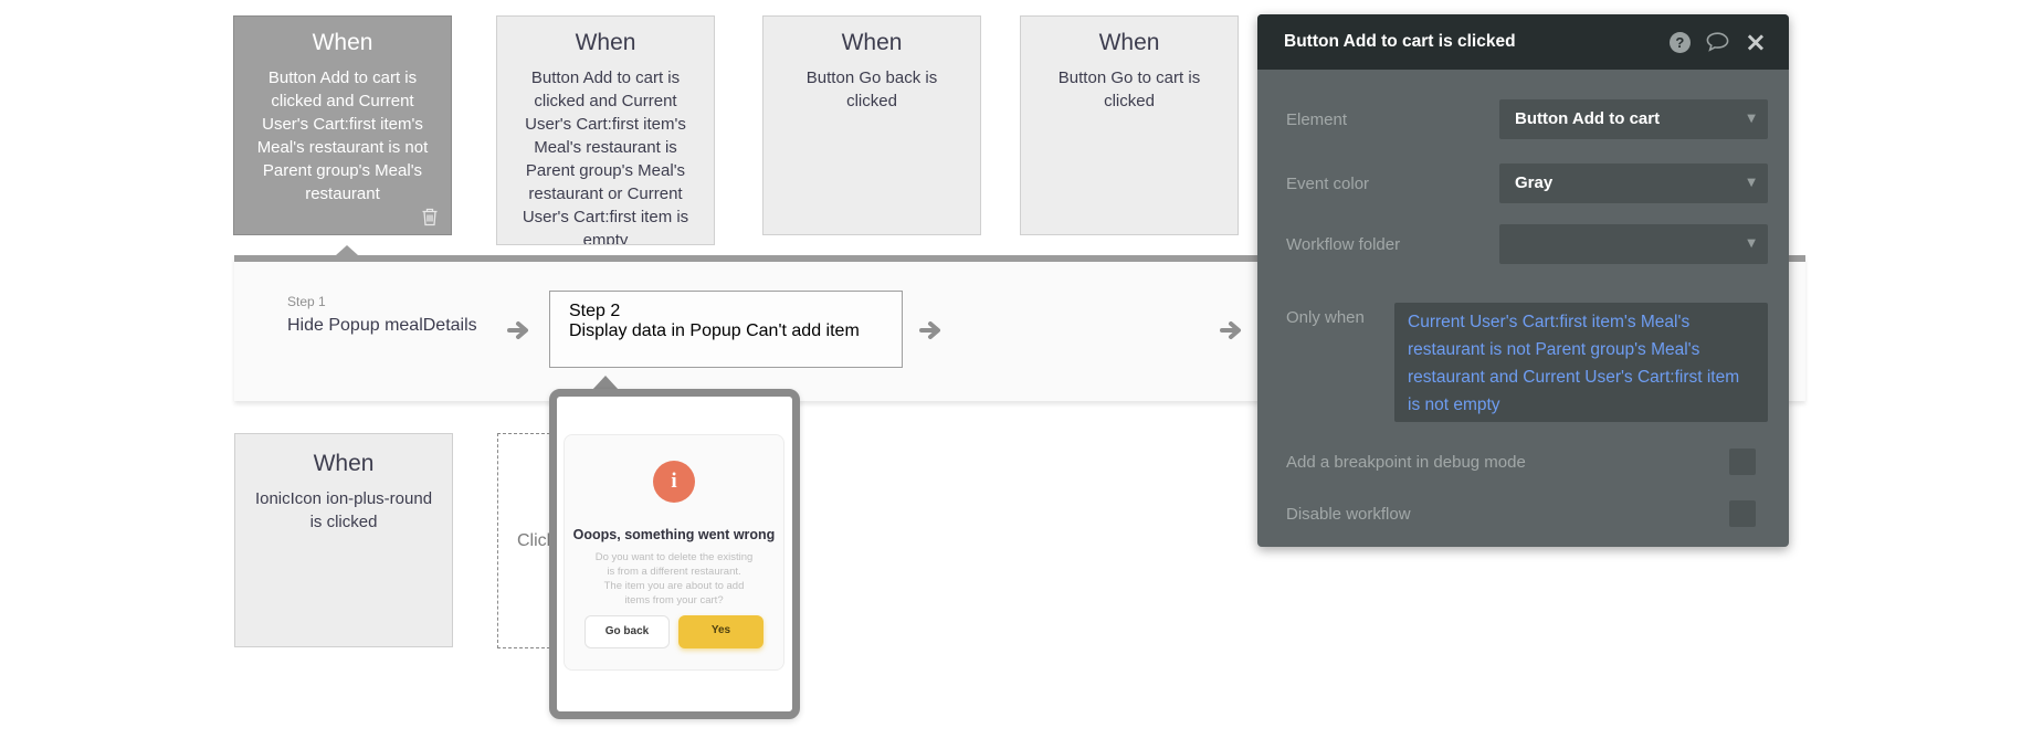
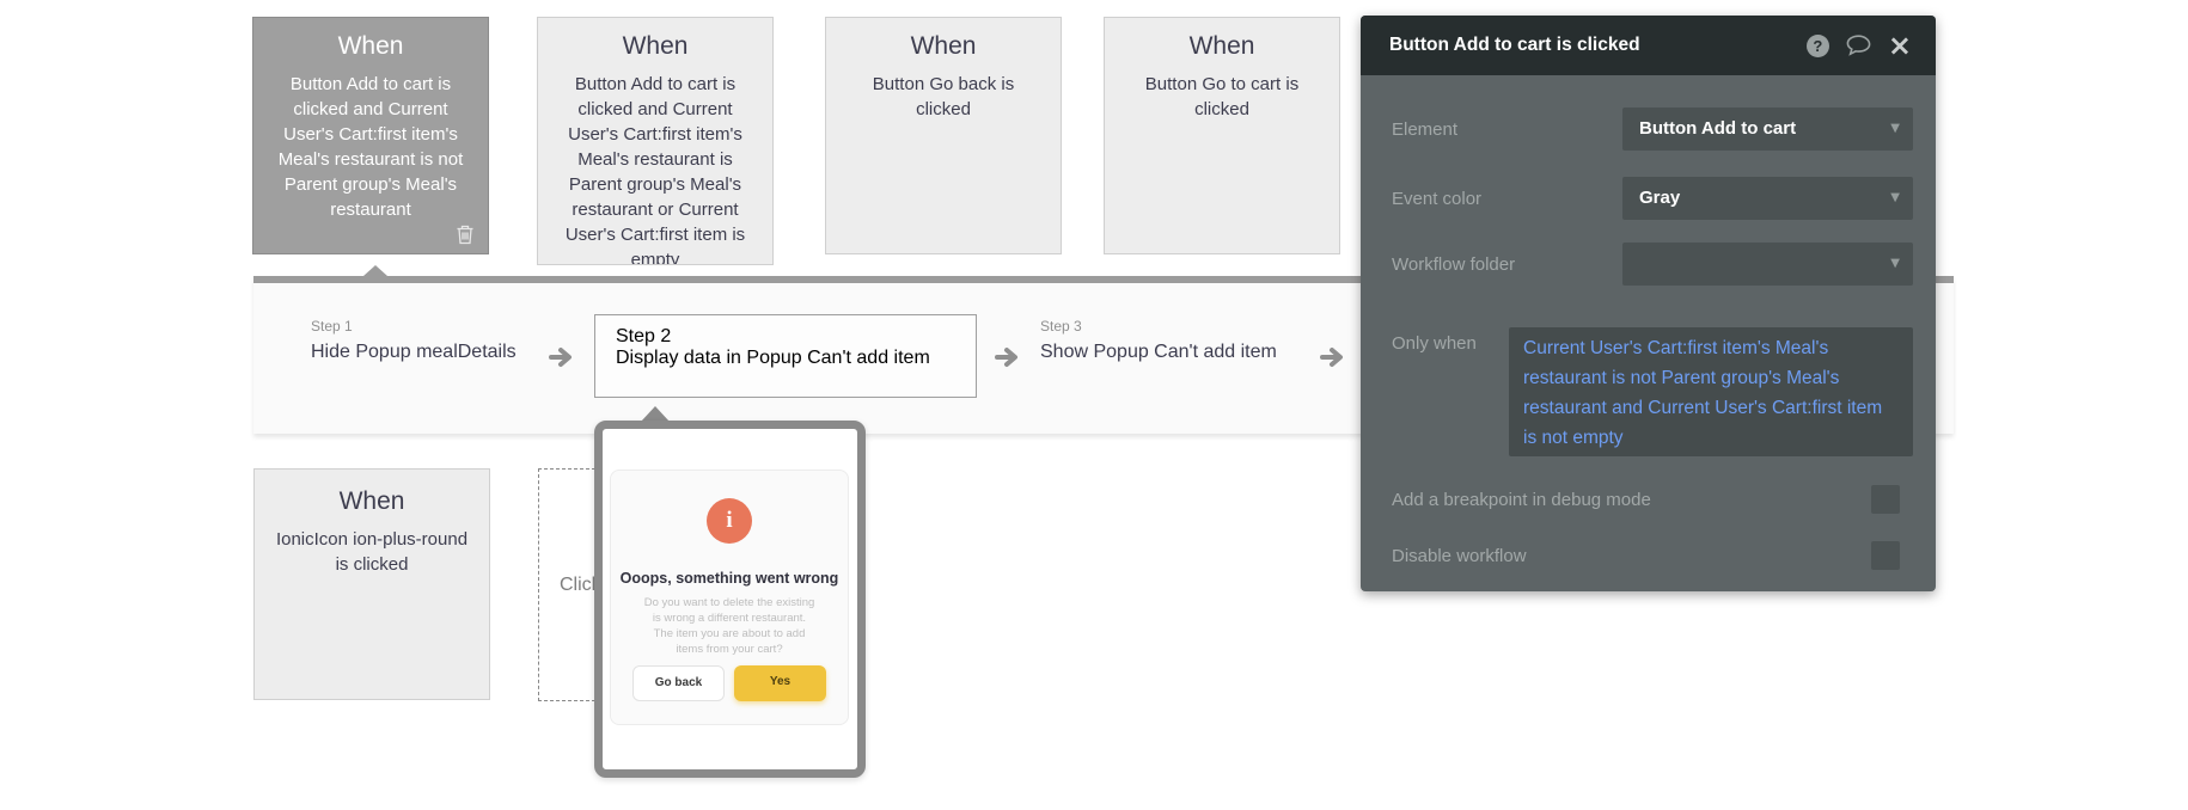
  When
  Button Add to cart is clicked and Current User's Cart:first item's Meal's restaurant is not Parent group's Meal's restaurant
  When
  Button Add to cart is clicked and Current User's Cart:first item's Meal's restaurant is Parent group's Meal's restaurant or Current User's Cart:first item is empty
  When
  Button Go back is clicked
  When
  Button Go to cart is clicked
  Step 1
  Hide Popup mealDetails
  Step 2
  Display data in Popup Can't add item
+ Step 3
+ Show Popup Can't add item
  When
  IonicIcon ion-plus-round is clicked
  i
  Ooops, something went wrong
  Do you want to delete the existing
- is from a different restaurant.
+ is wrong a different restaurant.
  The item you are about to add
  items from your cart?
  Go back
  Yes
  Button Add to cart is clicked
  ?
  ×
  Element
  Button Add to cart
  ▼
  Event color
  Gray
  ▼
  Workflow folder
  ▼
  Only when
  Current User's Cart:first item's Meal's restaurant is not Parent group's Meal's restaurant and Current User's Cart:first item is not empty
  Add a breakpoint in debug mode
  Disable workflow
